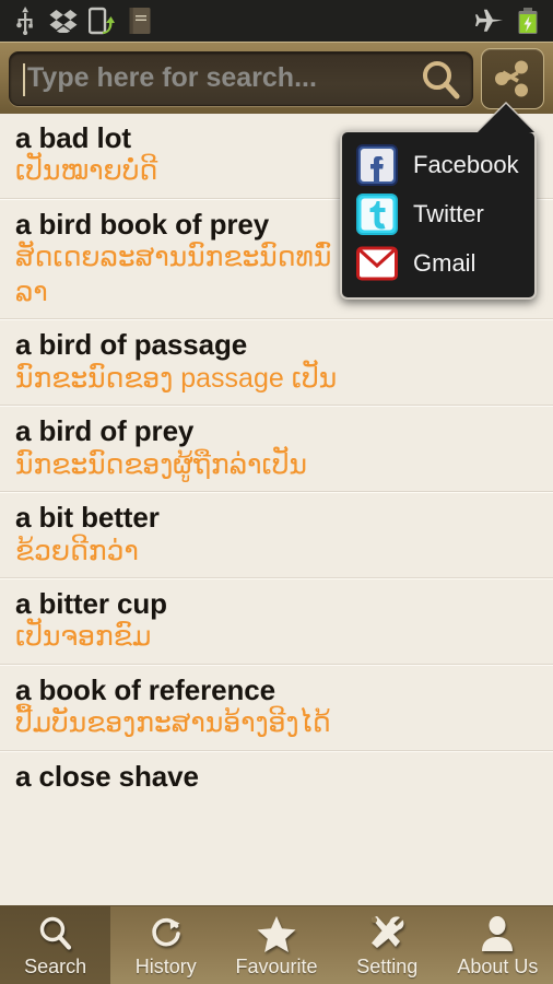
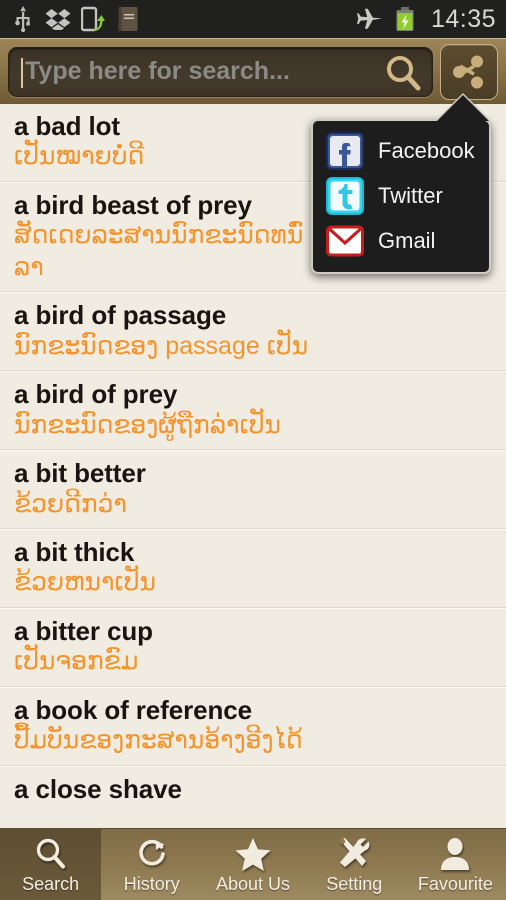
+ 14:35
  Type here for search...
  a bad lot
  ເປັນໝາຍບໍ່ດີ
- a bird book of prey
+ a bird beast of prey
  ສັດເດຍລະສານນົກຂະນົດທນົ່ລາ
  a bird of passage
  ນົກຂະນົດຂອງ passage ເປັນ
  a bird of prey
  ນົກຂະນົດຂອງຜູ້ຖືກລ່າເປັນ
  a bit better
  ຂ້ວຍດີກວ່າ
+ a bit thick
+ ຂ້ວຍຫນາເປັນ
  a bitter cup
  ເປັນຈອກຂົມ
  a book of reference
  ປື້ມບັນຂອງກະສານອ້າງອີງໄດ້
  a close shave
  Facebook
  Twitter
  Gmail
  Search
  History
- Favourite
+ About Us
  Setting
- About Us
+ Favourite
